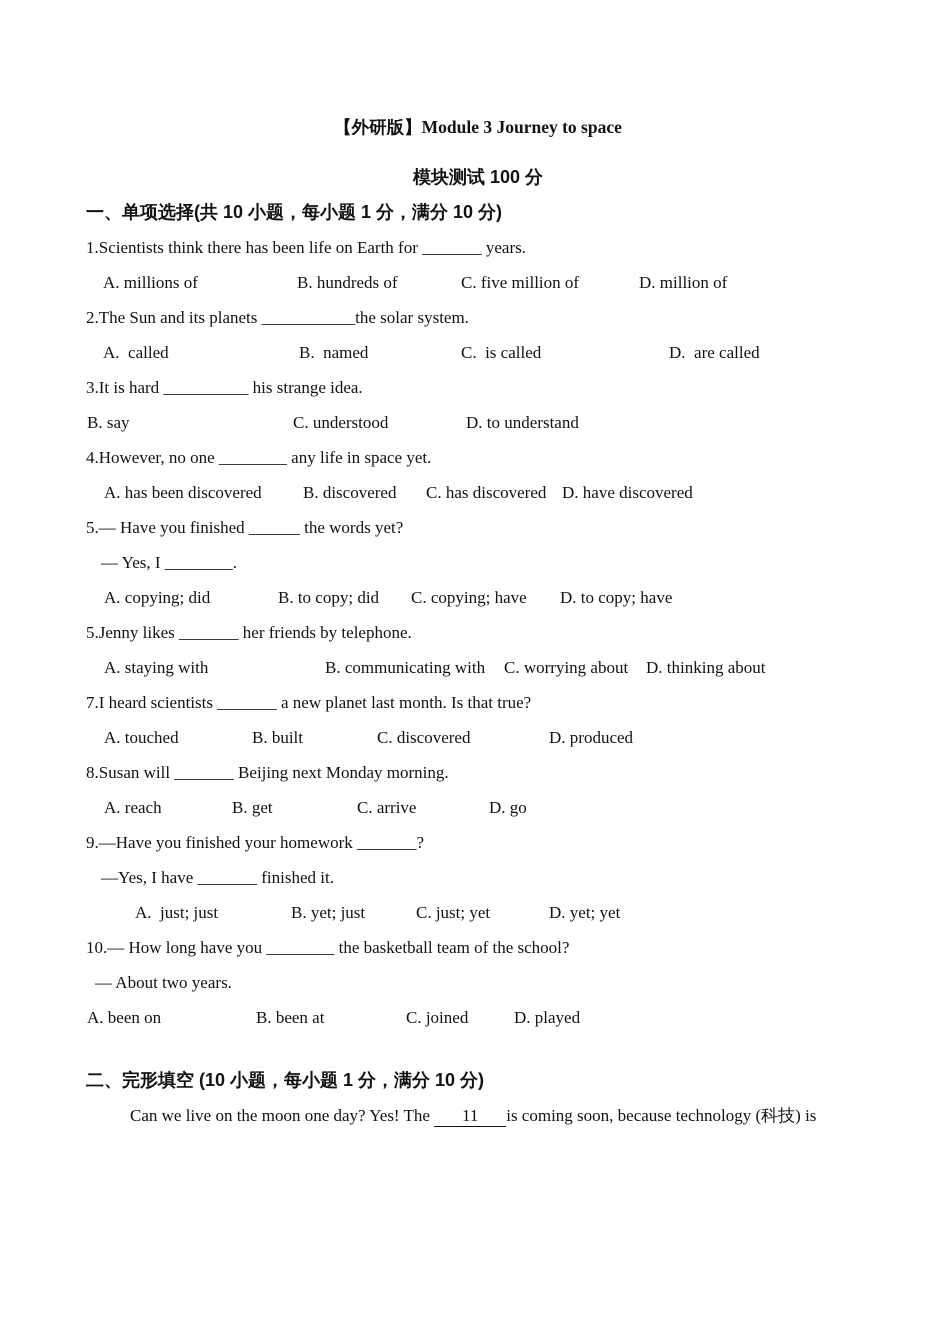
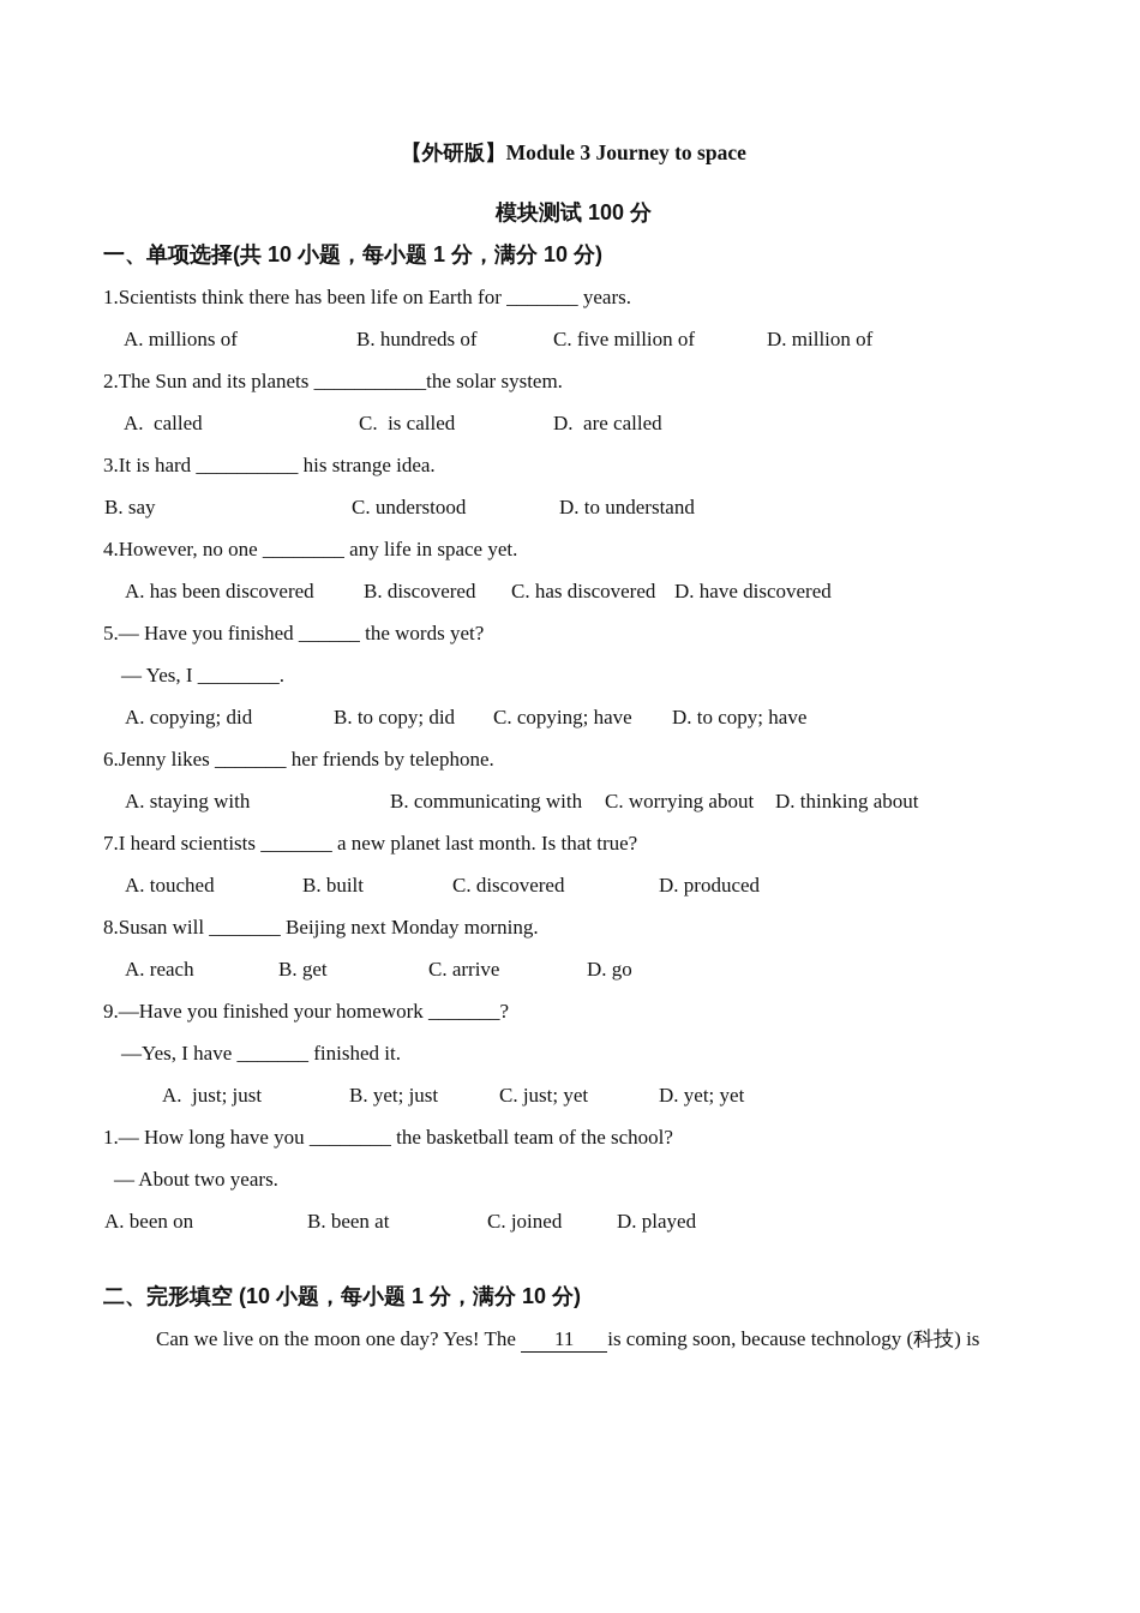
  【外研版】Module 3 Journey to space
  模块测试 100 分
  一、单项选择(共 10 小题，每小题 1 分，满分 10 分)
  1.Scientists think there has been life on Earth for _______ years.
  A. millions of
  B. hundreds of
  C. five million of
  D. million of
  2.The Sun and its planets ___________the solar system.
  A. called
- B. named
  C. is called
  D. are called
  3.It is hard __________ his strange idea.
  B. say
  C. understood
  D. to understand
  4.However, no one ________ any life in space yet.
  A. has been discovered
  B. discovered
  C. has discovered
  D. have discovered
  5.— Have you finished ______ the words yet?
  — Yes, I ________.
  A. copying; did
  B. to copy; did
  C. copying; have
  D. to copy; have
- 5.Jenny likes _______ her friends by telephone.
+ 6.Jenny likes _______ her friends by telephone.
  A. staying with
  B. communicating with
  C. worrying about
  D. thinking about
  7.I heard scientists _______ a new planet last month. Is that true?
  A. touched
  B. built
  C. discovered
  D. produced
  8.Susan will _______ Beijing next Monday morning.
  A. reach
  B. get
  C. arrive
  D. go
  9.—Have you finished your homework _______?
  —Yes, I have _______ finished it.
  A. just; just
  B. yet; just
  C. just; yet
  D. yet; yet
- 10.— How long have you ________ the basketball team of the school?
+ 1.— How long have you ________ the basketball team of the school?
  — About two years.
  A. been on
  B. been at
  C. joined
  D. played
  二、完形填空 (10 小题，每小题 1 分，满分 10 分)
  Can we live on the moon one day? Yes! The 11 is coming soon, because technology (科技) is
